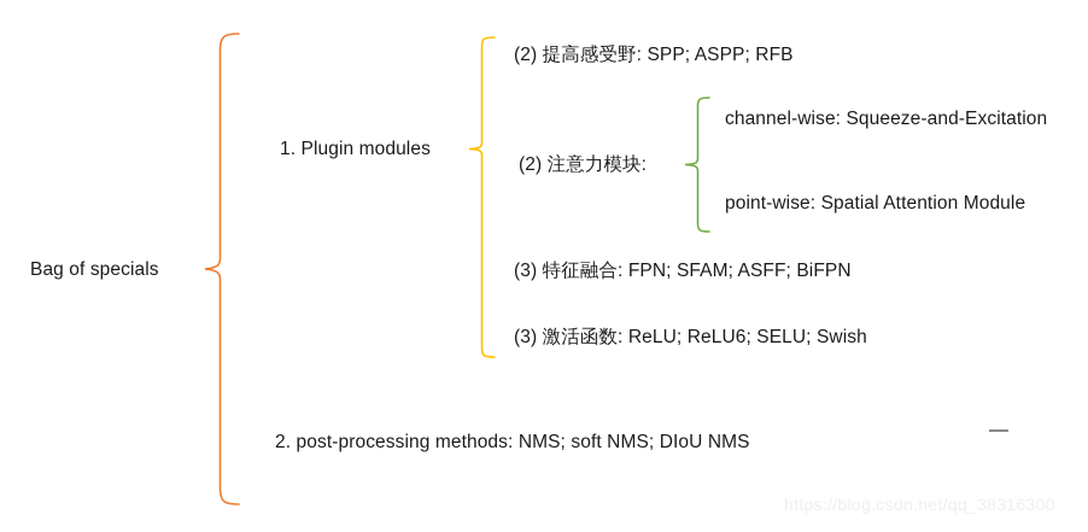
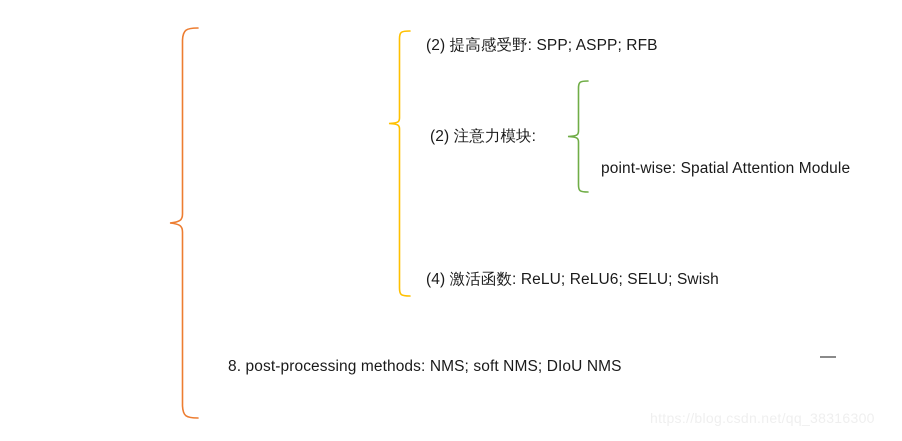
- Bag of specials
- 1. Plugin modules
- 2. post-processing methods: NMS; soft NMS; DIoU NMS
+ 8. post-processing methods: NMS; soft NMS; DIoU NMS
  (2) 提高感受野: SPP; ASPP; RFB
  (2) 注意力模块:
- (3) 特征融合: FPN; SFAM; ASFF; BiFPN
- (3) 激活函数: ReLU; ReLU6; SELU; Swish
+ (4) 激活函数: ReLU; ReLU6; SELU; Swish
- channel-wise: Squeeze-and-Excitation
  point-wise: Spatial Attention Module
